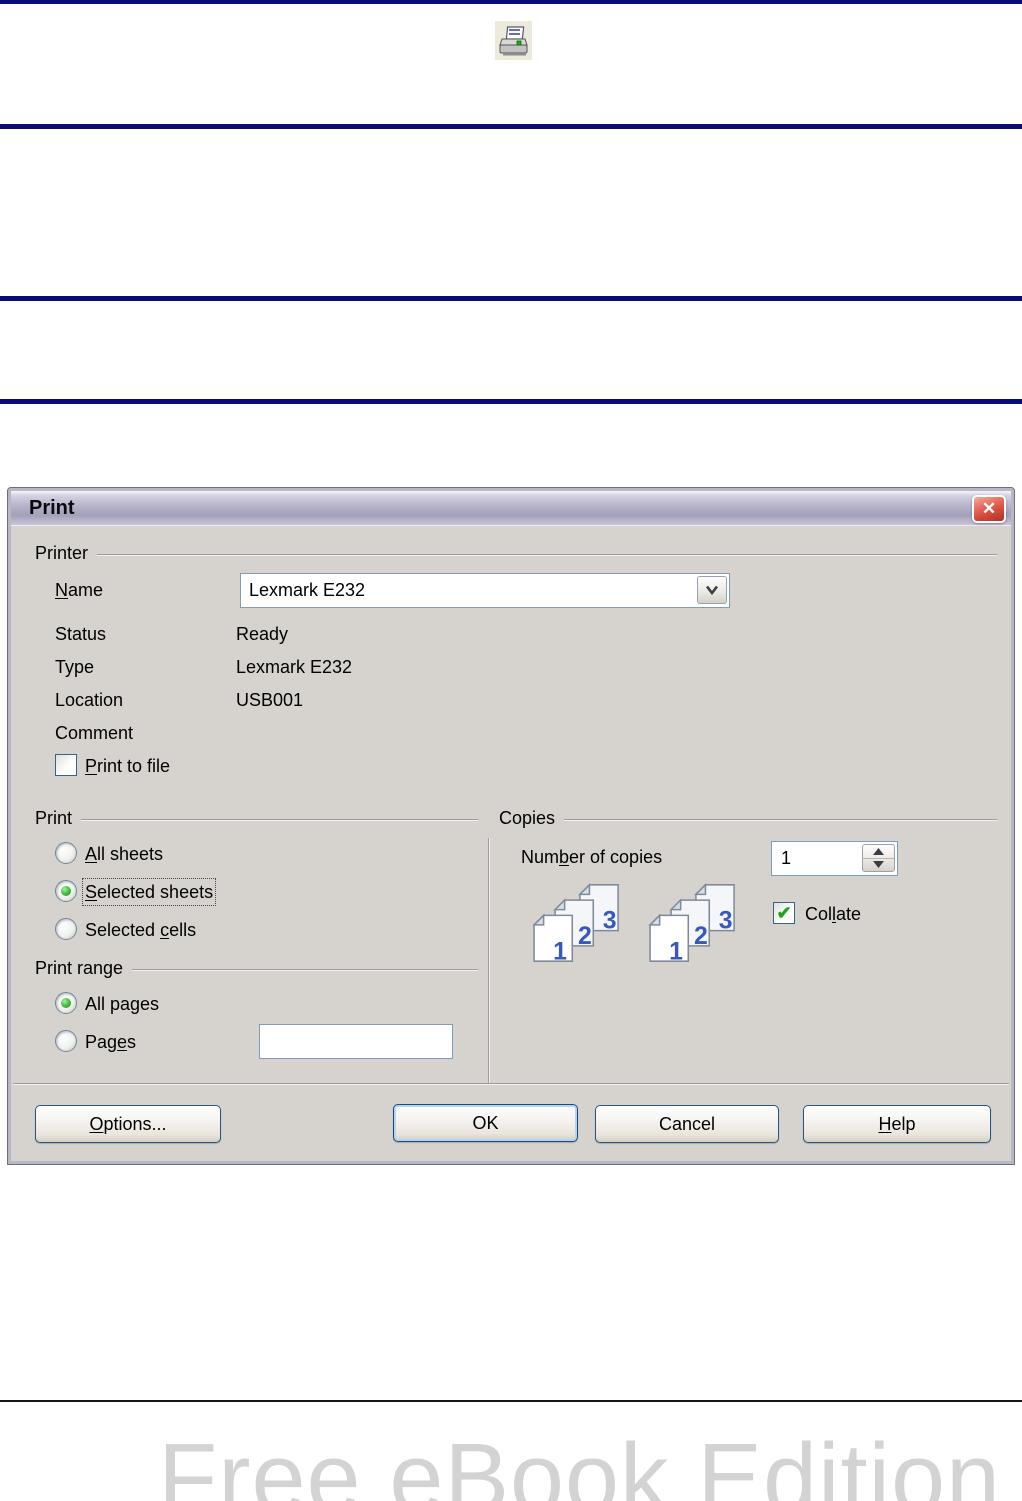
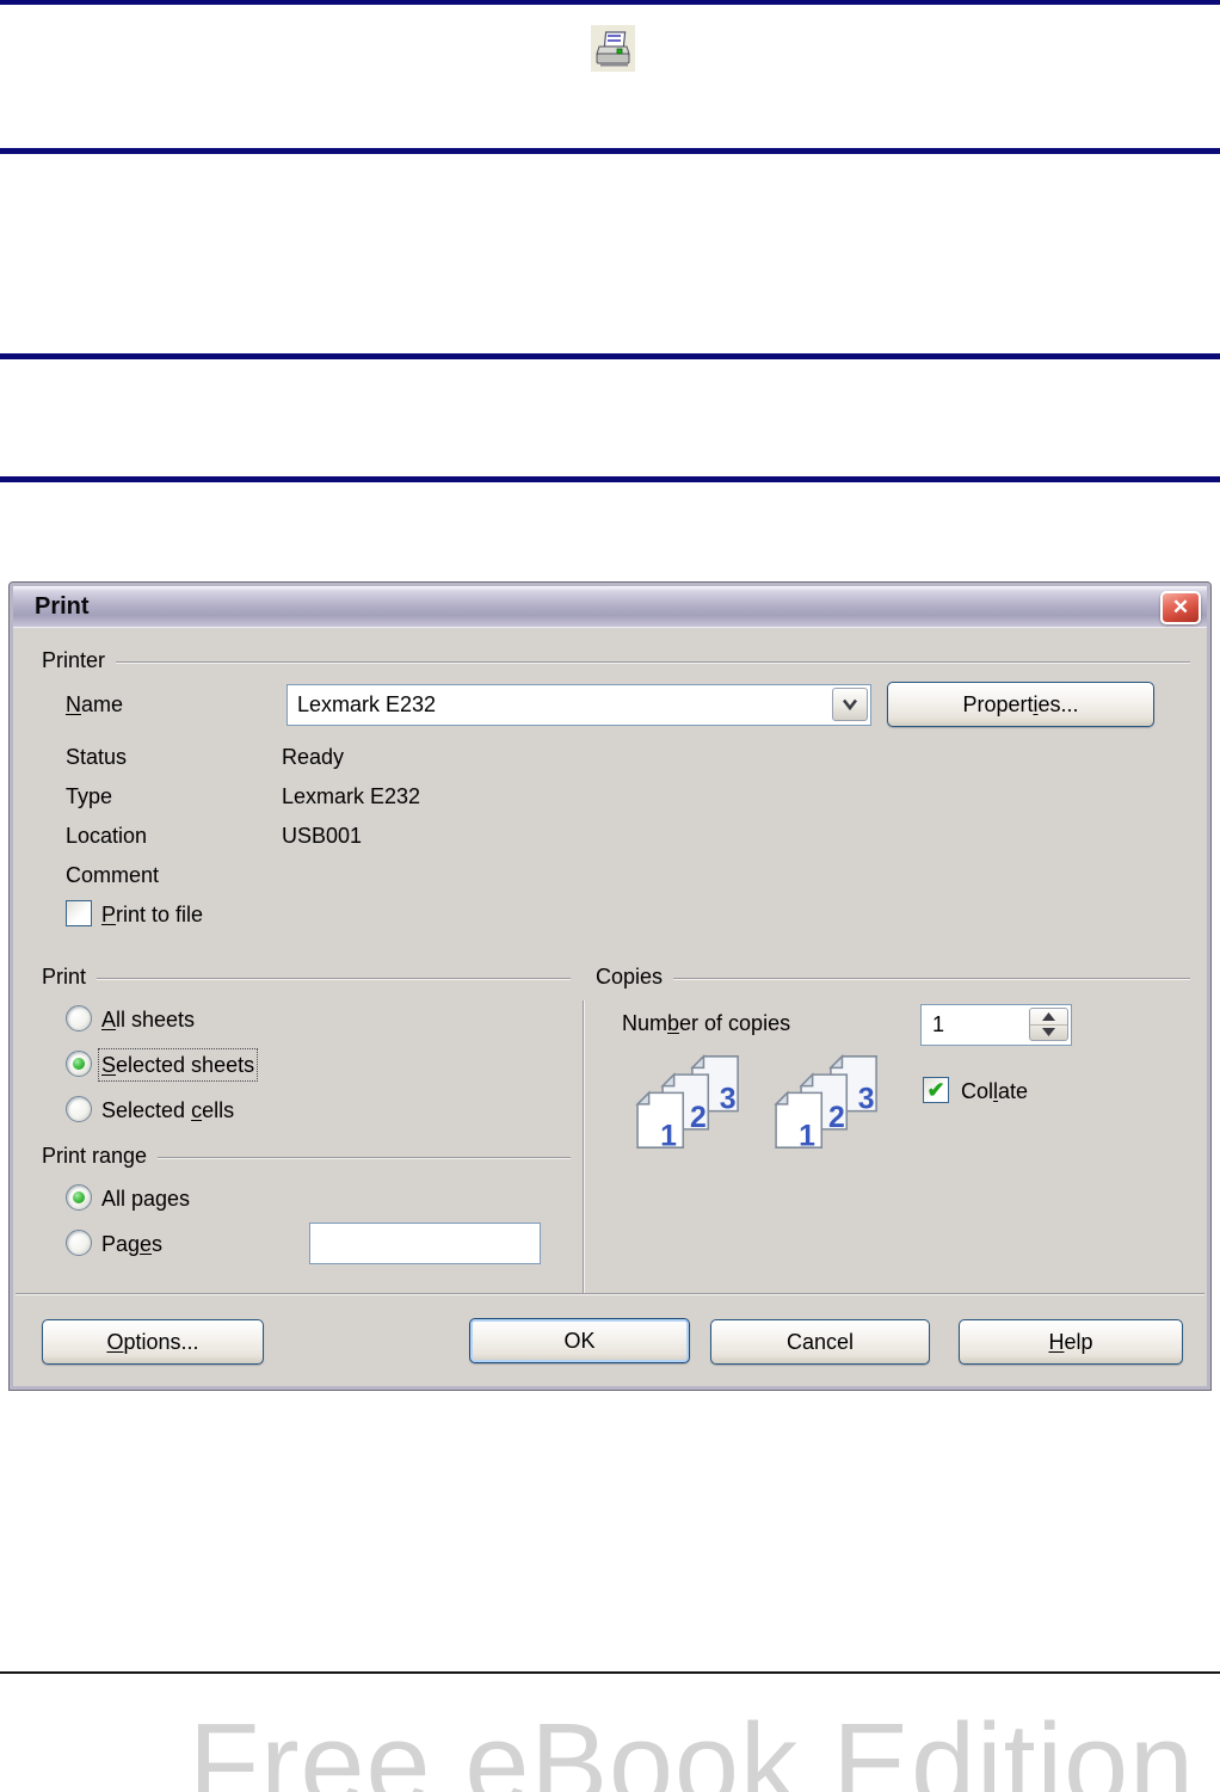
  Print
  ✕
  Printer
  Name
  Lexmark E232
+ Properties...
  Status
  Ready
  Type
  Lexmark E232
  Location
  USB001
  Comment
  Print to file
  Print
  All sheets
  Selected sheets
  Selected cells
  Print range
  All pages
  Pages
  Copies
  Number of copies
  1
  1
  2
  3
  1
  2
  3
  ✔
  Collate
  Options...
  OK
  Cancel
  Help
  Free eBook Edition
